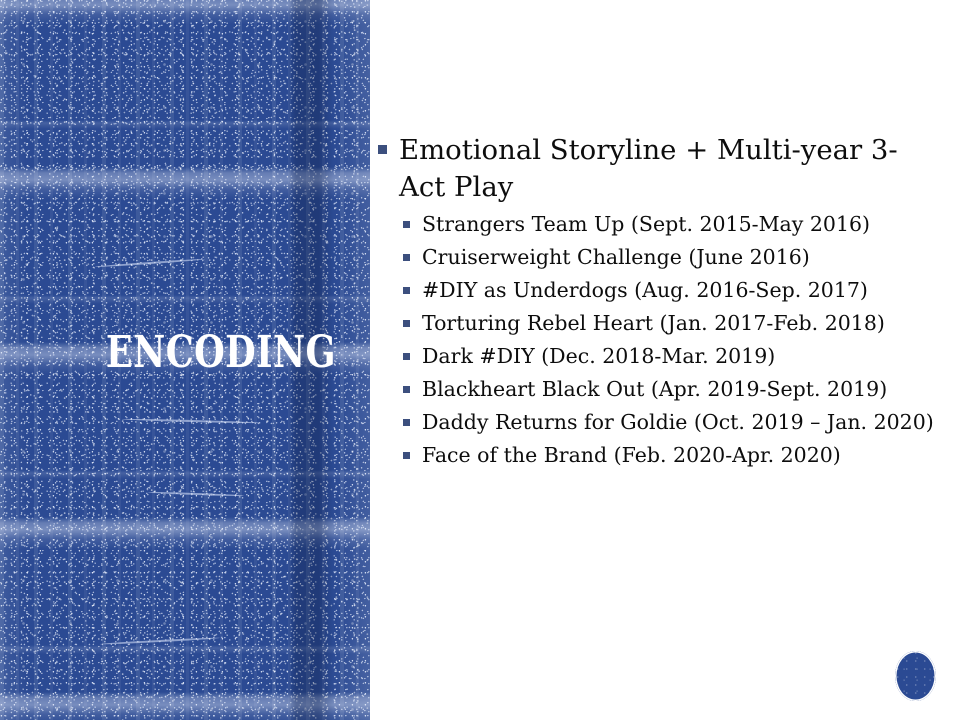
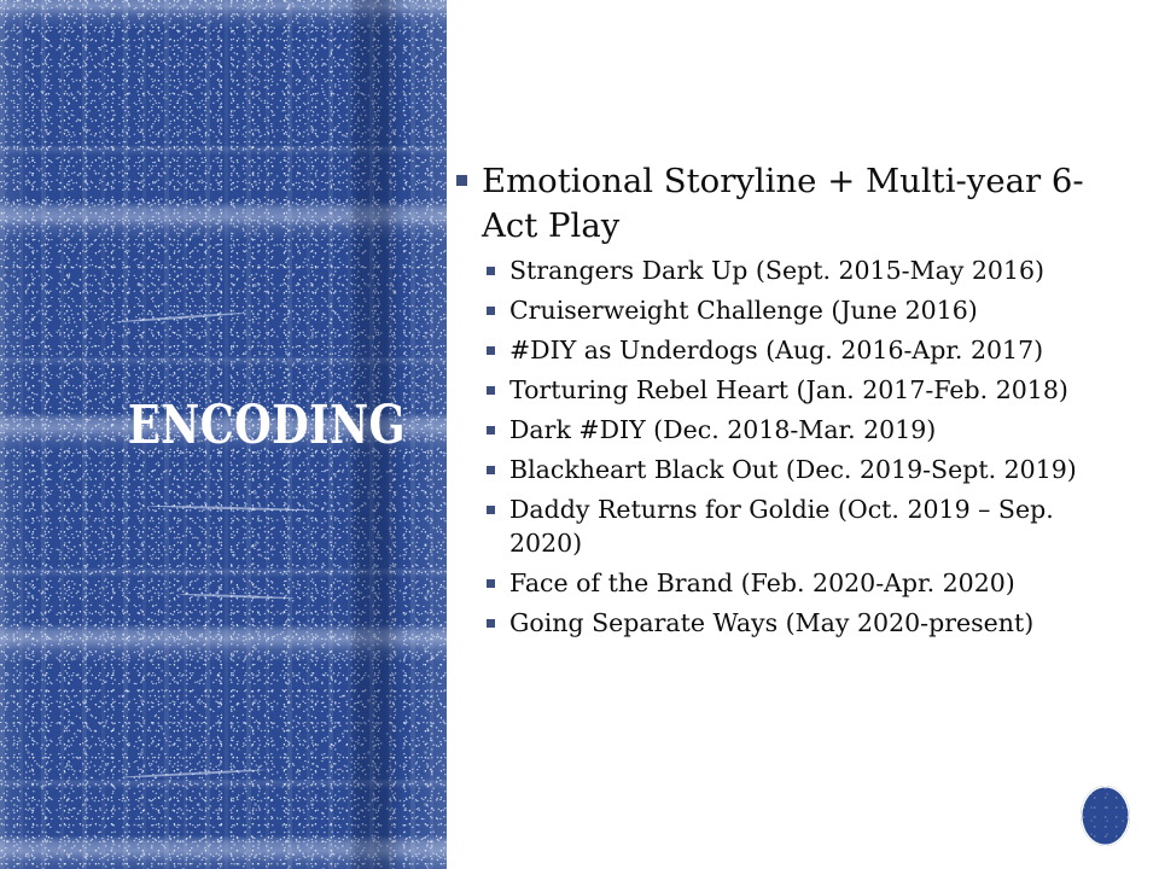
  ENCODING
- Emotional Storyline + Multi-year 3-Act Play
+ Emotional Storyline + Multi-year 6-Act Play
- Strangers Team Up (Sept. 2015-May 2016)
+ Strangers Dark Up (Sept. 2015-May 2016)
  Cruiserweight Challenge (June 2016)
- #DIY as Underdogs (Aug. 2016-Sep. 2017)
+ #DIY as Underdogs (Aug. 2016-Apr. 2017)
  Torturing Rebel Heart (Jan. 2017-Feb. 2018)
  Dark #DIY (Dec. 2018-Mar. 2019)
- Blackheart Black Out (Apr. 2019-Sept. 2019)
+ Blackheart Black Out (Dec. 2019-Sept. 2019)
- Daddy Returns for Goldie (Oct. 2019 – Jan. 2020)
+ Daddy Returns for Goldie (Oct. 2019 – Sep. 2020)
  Face of the Brand (Feb. 2020-Apr. 2020)
+ Going Separate Ways (May 2020-present)
